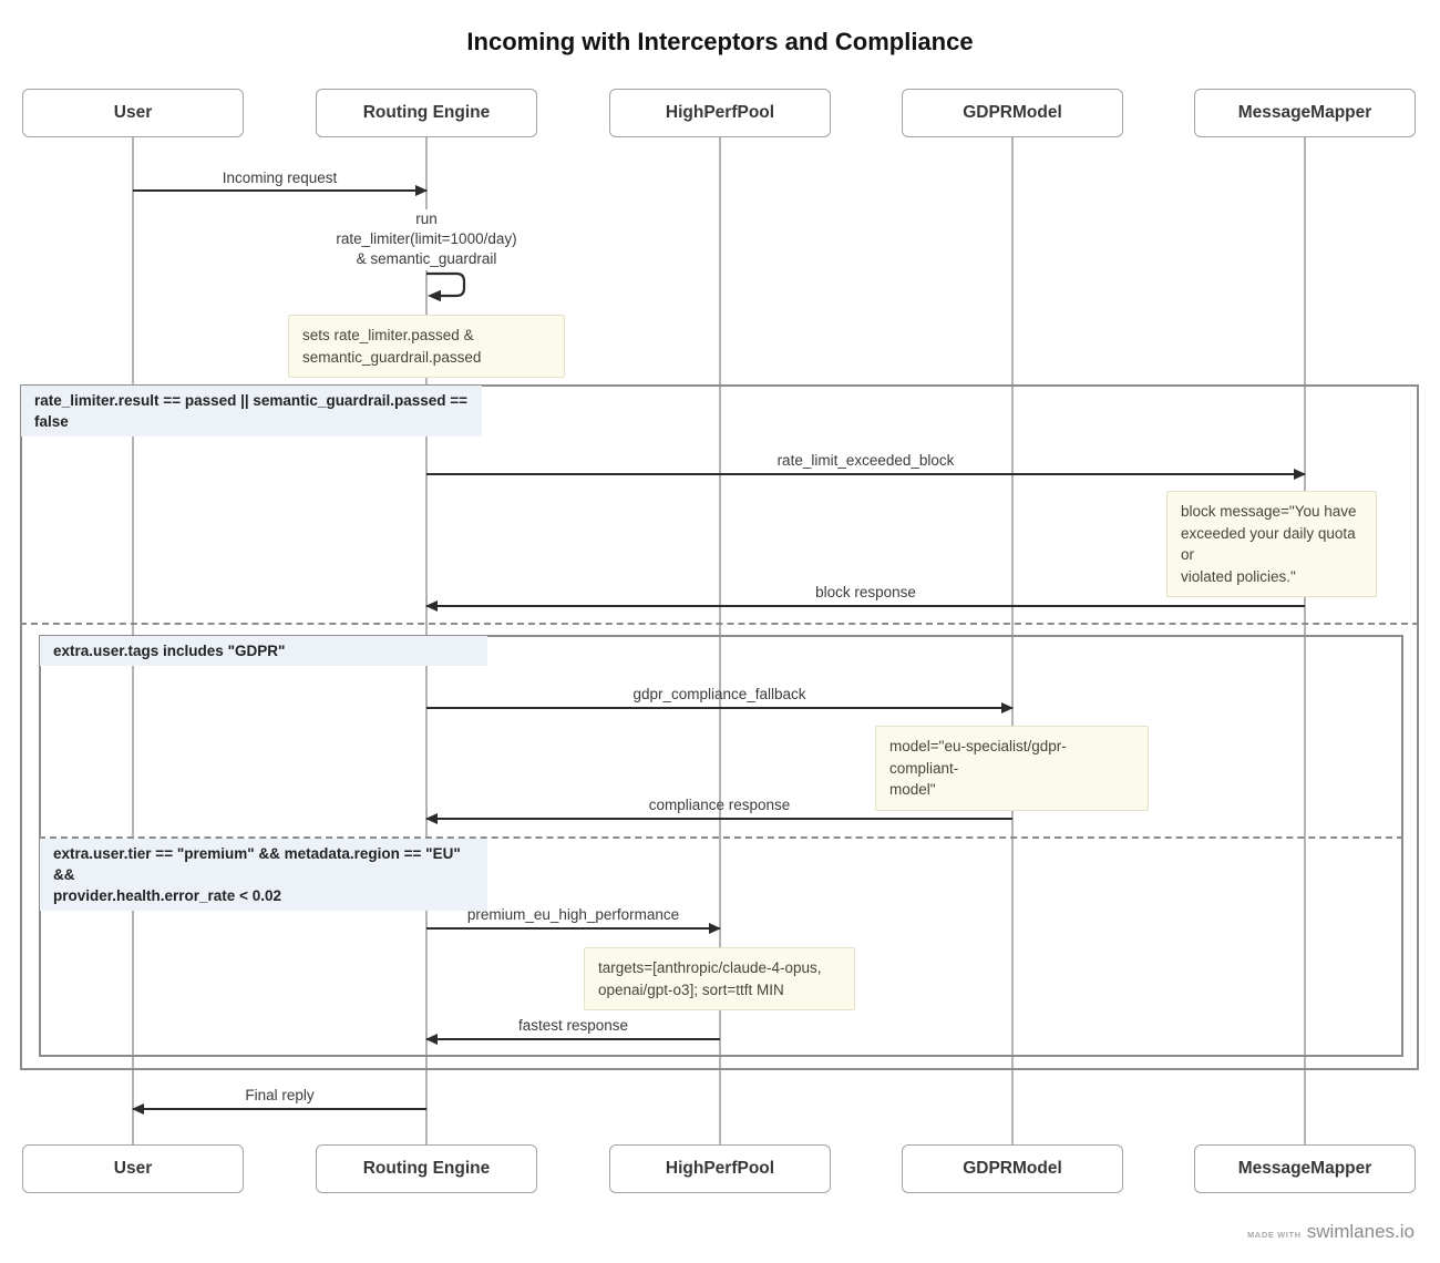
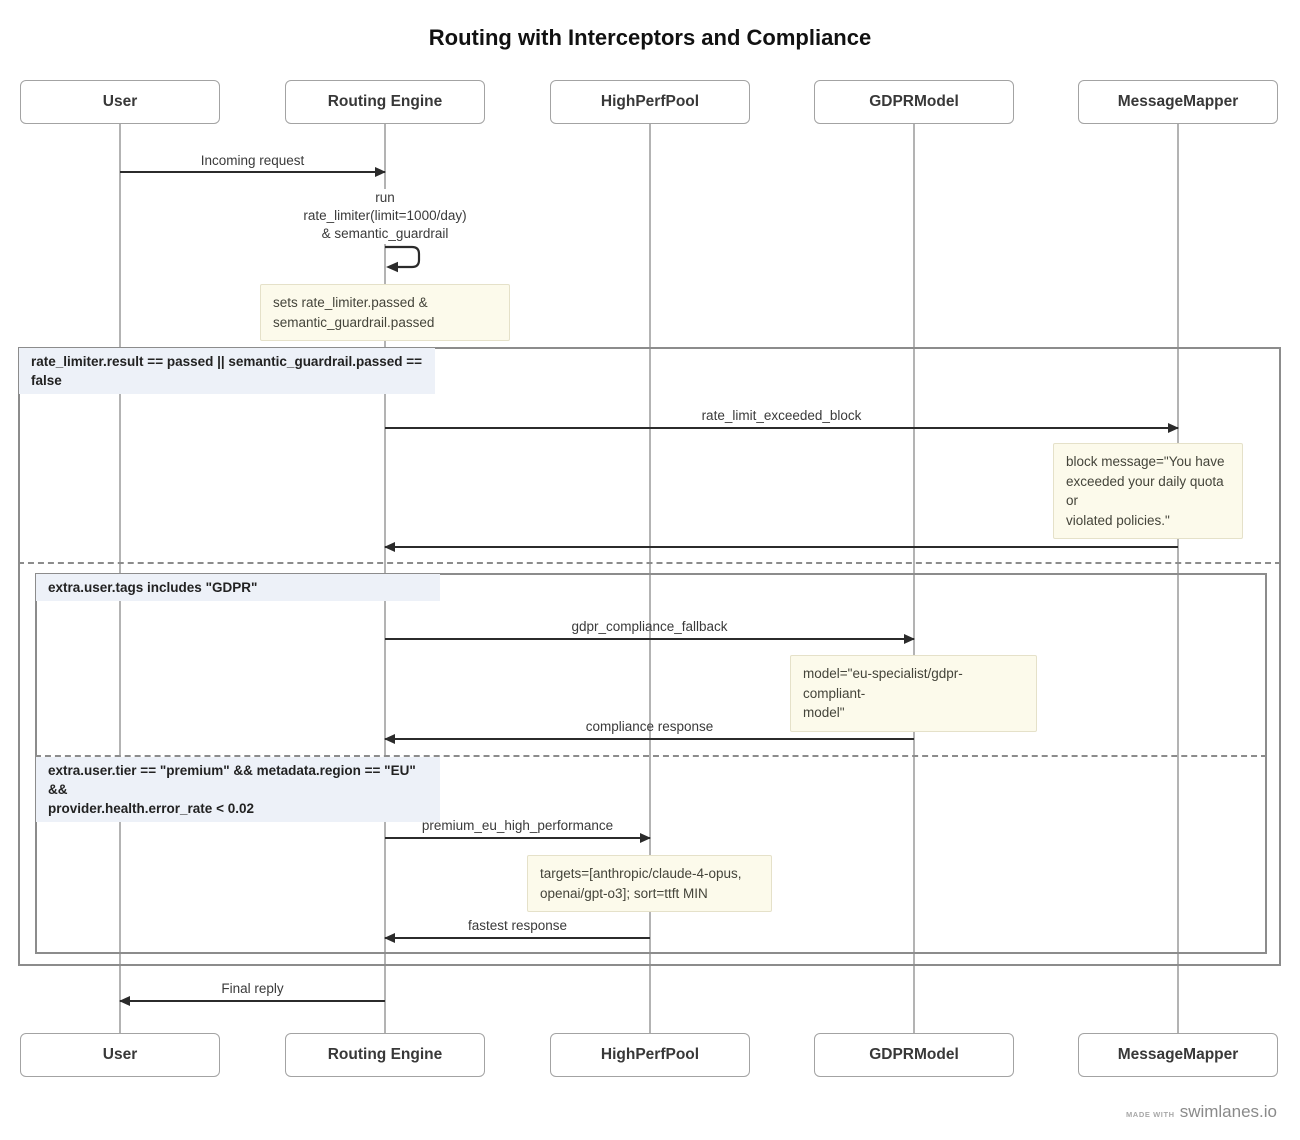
- Incoming with Interceptors and Compliance
+ Routing with Interceptors and Compliance
  rate_limiter.result == passed || semantic_guardrail.passed ==
  false
  extra.user.tags includes "GDPR"
  extra.user.tier == "premium" && metadata.region == "EU" &&
  provider.health.error_rate < 0.02
  Incoming request
  run
  rate_limiter(limit=1000/day)
  & semantic_guardrail
  sets rate_limiter.passed &
  semantic_guardrail.passed
  rate_limit_exceeded_block
  block message="You have
  exceeded your daily quota or
  violated policies."
- block response
  gdpr_compliance_fallback
  model="eu-specialist/gdpr-compliant-
  model"
  compliance response
  premium_eu_high_performance
  targets=[anthropic/claude-4-opus,
  openai/gpt-o3]; sort=ttft MIN
  fastest response
  Final reply
  User
  Routing Engine
  HighPerfPool
  GDPRModel
  MessageMapper
  User
  Routing Engine
  HighPerfPool
  GDPRModel
  MessageMapper
  MADE WITH
  swimlanes.io
